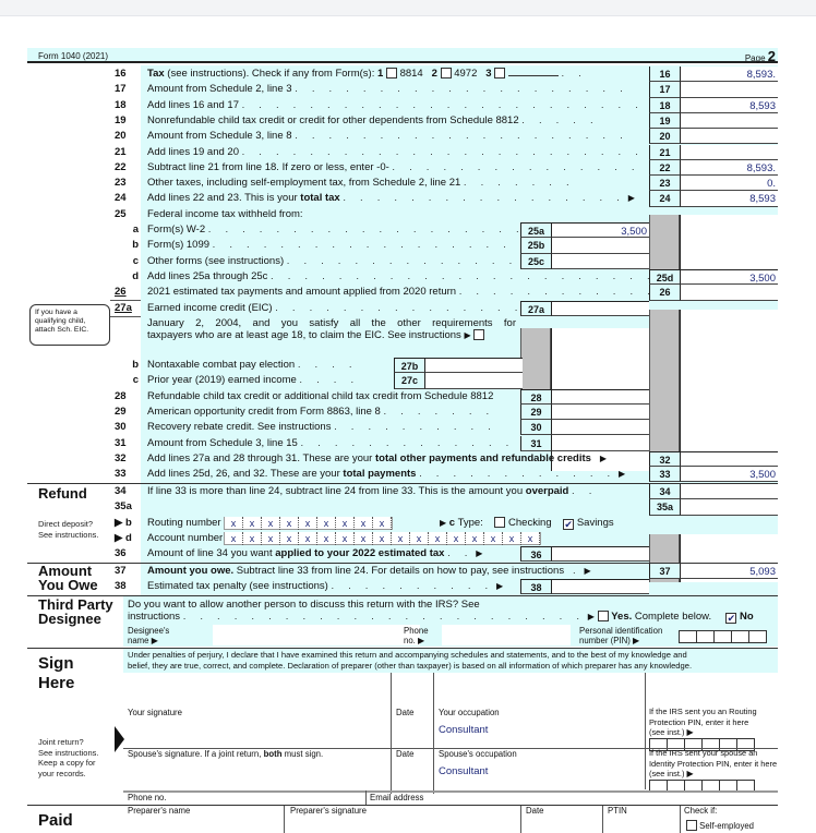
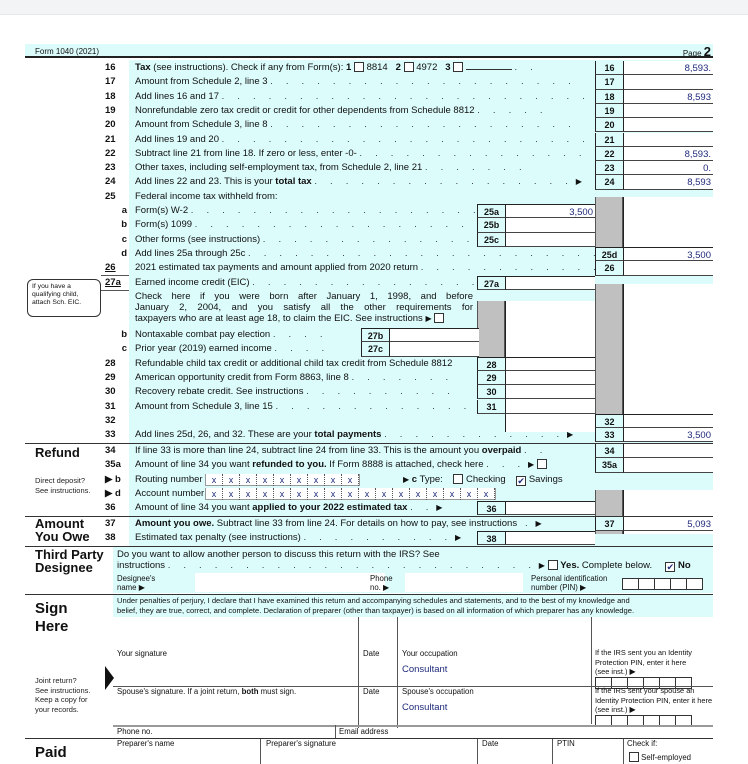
  Form 1040 (2021)
  Page 2
  16
  Tax (see instructions). Check if any from Form(s): 1 8814 2 4972 3 . .
  16
  8,593.
  17
  Amount from Schedule 2, line 3 . . . . . . . . . . . . . . . . . . . .
  17
  18
  Add lines 16 and 17 . . . . . . . . . . . . . . . . . . . . . . . .
  18
  8,593
  19
- Nonrefundable child tax credit or credit for other dependents from Schedule 8812 . . . . .
+ Nonrefundable zero tax credit or credit for other dependents from Schedule 8812 . . . . .
  19
  20
  Amount from Schedule 3, line 8 . . . . . . . . . . . . . . . . . . . .
  20
  21
  Add lines 19 and 20 . . . . . . . . . . . . . . . . . . . . . . . .
  21
  22
  Subtract line 21 from line 18. If zero or less, enter -0- . . . . . . . . . . . . . . .
  22
  8,593.
  23
  Other taxes, including self-employment tax, from Schedule 2, line 21 . . . . . . .
  23
  0.
  24
  Add lines 22 and 23. This is your total tax . . . . . . . . . . . . . . . . . ▶
  24
  8,593
  25
  Federal income tax withheld from:
  a
  Form(s) W-2 . . . . . . . . . . . . . . . . . .
  25a
  3,500
  b
  Form(s) 1099 . . . . . . . . . . . . . . . . . .
  25b
  c
  Other forms (see instructions) . . . . . . . . . . . . . .
  25c
  d
  Add lines 25a through 25c . . . . . . . . . . . . . . . . . . . . . .
  25d
  3,500
  26
  2021 estimated tax payments and amount applied from 2020 return . . . . . . . . . . .
  26
  27a
  Earned income credit (EIC) . . . . . . . . . . . . . . .
  27a
+ Check here if you were born after January 1, 1998, and before
  January 2, 2004, and you satisfy all the other requirements for
  taxpayers who are at least age 18, to claim the EIC. See instructions ▶
  b
  Nontaxable combat pay election . . . .
  27b
  c
  Prior year (2019) earned income . . . .
  27c
  28
  Refundable child tax credit or additional child tax credit from Schedule 8812
  28
  29
  American opportunity credit from Form 8863, line 8 . . . . . . .
  29
  30
  Recovery rebate credit. See instructions . . . . . . . . . .
  30
  31
  Amount from Schedule 3, line 15 . . . . . . . . . . . . .
  31
  32
- Add lines 27a and 28 through 31. These are your total other payments and refundable credits ▶
  32
  33
  Add lines 25d, 26, and 32. These are your total payments . . . . . . . . . . . . ▶
  33
  3,500
  Refund
  Direct deposit?
  See instructions.
  34
  If line 33 is more than line 24, subtract line 24 from line 33. This is the amount you overpaid . .
  34
  35a
+ Amount of line 34 you want refunded to you. If Form 8888 is attached, check here . . . ▶
  35a
  ▶ b
  Routing number
  x x x x x x x x x
  ▶ c Type: Checking ✔ Savings
  ▶ d
  Account number
  x x x x x x x x x x x x x x x x x
  36
  Amount of line 34 you want applied to your 2022 estimated tax . . ▶
  36
  Amount
  You Owe
  37
  Amount you owe. Subtract line 33 from line 24. For details on how to pay, see instructions . ▶
  37
  5,093
  38
  Estimated tax penalty (see instructions) . . . . . . . . . . ▶
  38
  Third Party
  Designee
  Do you want to allow another person to discuss this return with the IRS? See
  instructions . . . . . . . . . . . . . . . . . . . . . . . . ▶ Yes. Complete below. ✔ No
  Designee's
  name ▶
  Phone
  no. ▶
  Personal identification
  number (PIN) ▶
  Sign
  Here
  Under penalties of perjury, I declare that I have examined this return and accompanying schedules and statements, and to the best of my knowledge and
  belief, they are true, correct, and complete. Declaration of preparer (other than taxpayer) is based on all information of which preparer has any knowledge.
  Joint return?
  See instructions.
  Keep a copy for
  your records.
  Your signature
  Date
  Your occupation
  Consultant
- If the IRS sent you an Routing
+ If the IRS sent you an Identity
  Protection PIN, enter it here
  (see inst.) ▶
  Spouse's signature. If a joint return, both must sign.
  Date
  Spouse's occupation
  Consultant
  If the IRS sent your spouse an
  Identity Protection PIN, enter it here
  (see inst.) ▶
  Phone no.
  Email address
  Paid
  Preparer's name
  Preparer's signature
  Date
  PTIN
  Check if:
  Self-employed
